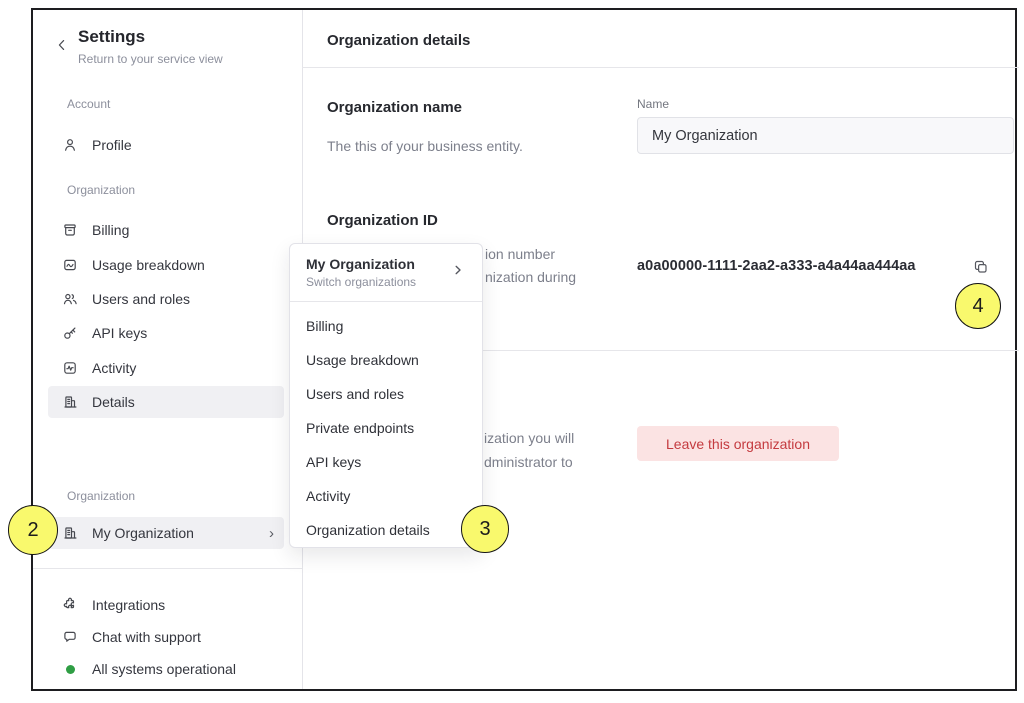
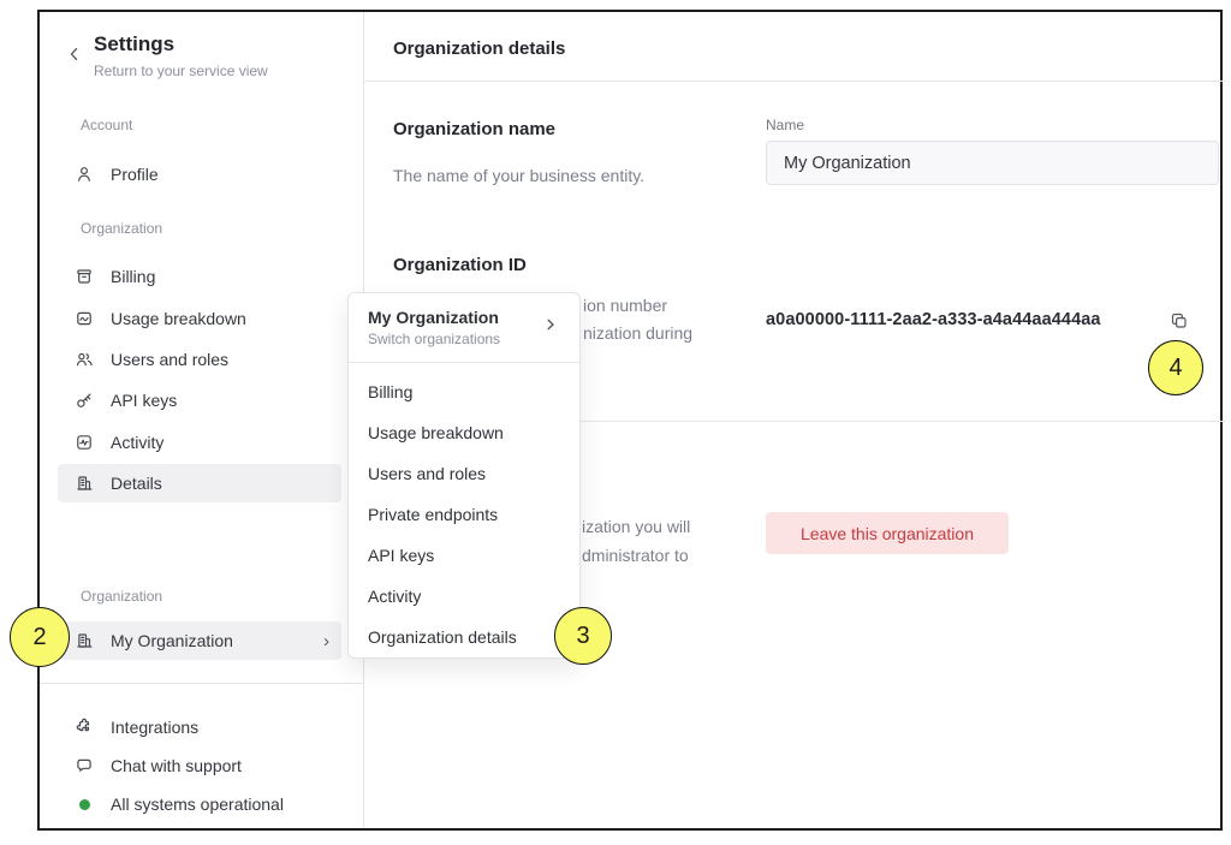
  Settings
  Return to your service view
  Account
  Profile
  Organization
  Billing
  Usage breakdown
  Users and roles
  API keys
  Activity
  Details
  Organization
  My Organization
  ›
  Integrations
  Chat with support
  All systems operational
  Organization details
  Organization name
- The this of your business entity.
+ The name of your business entity.
  Name
  My Organization
  Organization ID
  ion number
  nization during
  a0a00000-1111-2aa2-a333-a4a44aa444aa
  ization you will
  dministrator to
  Leave this organization
  My Organization
  Switch organizations
  Billing
  Usage breakdown
  Users and roles
  Private endpoints
  API keys
  Activity
  Organization details
  2
  3
  4
